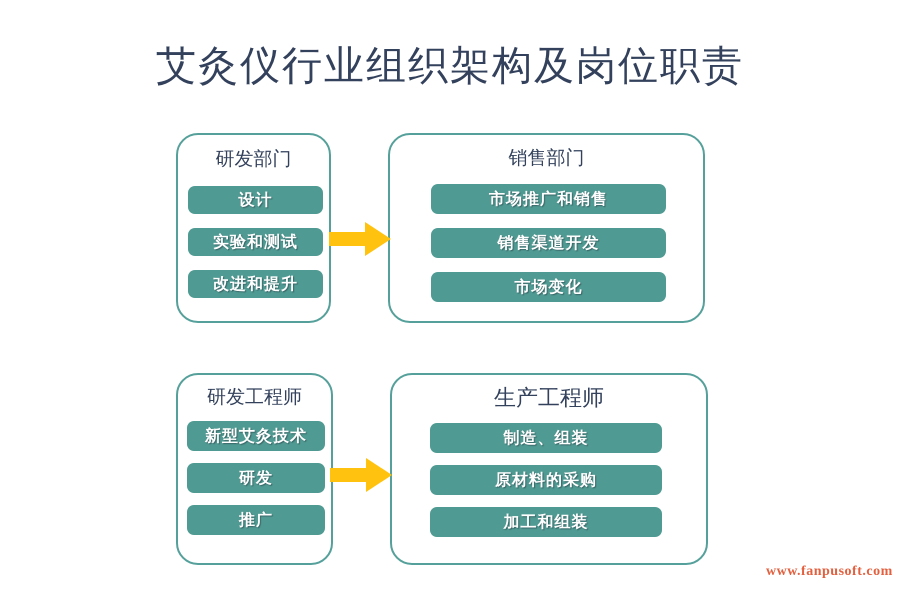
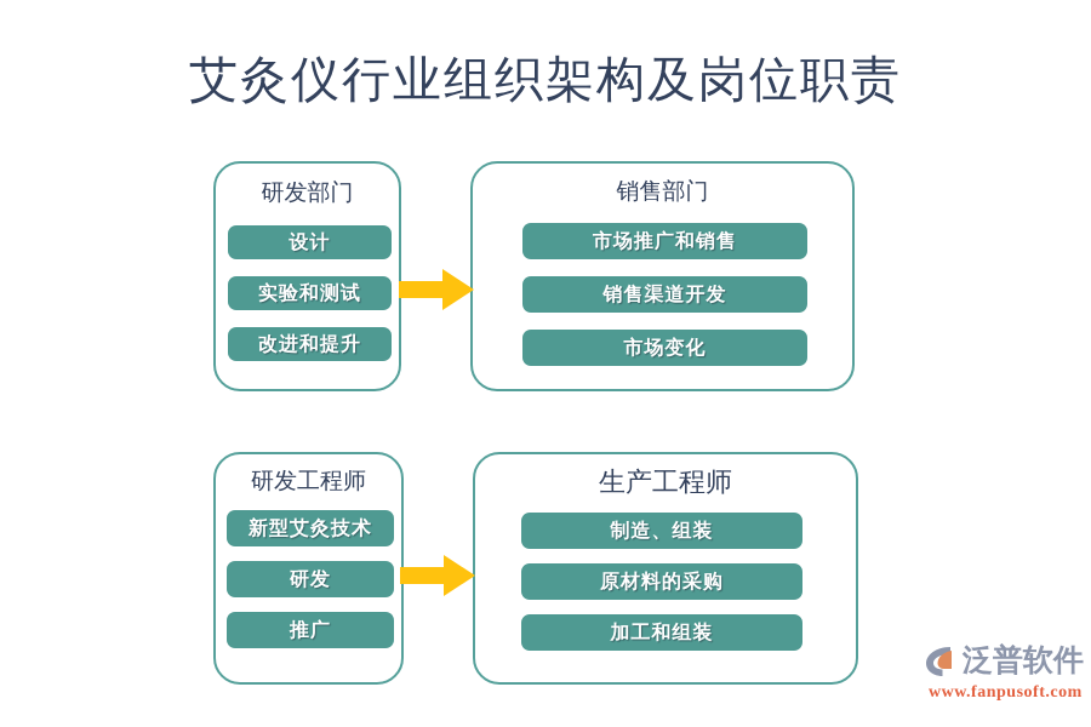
  艾灸仪行业组织架构及岗位职责
  研发部门
  设计
  实验和测试
  改进和提升
  销售部门
  市场推广和销售
  销售渠道开发
  市场变化
  研发工程师
  新型艾灸技术
  研发
  推广
  生产工程师
  制造、组装
  原材料的采购
  加工和组装
+ 泛普软件
  www.fanpusoft.com
